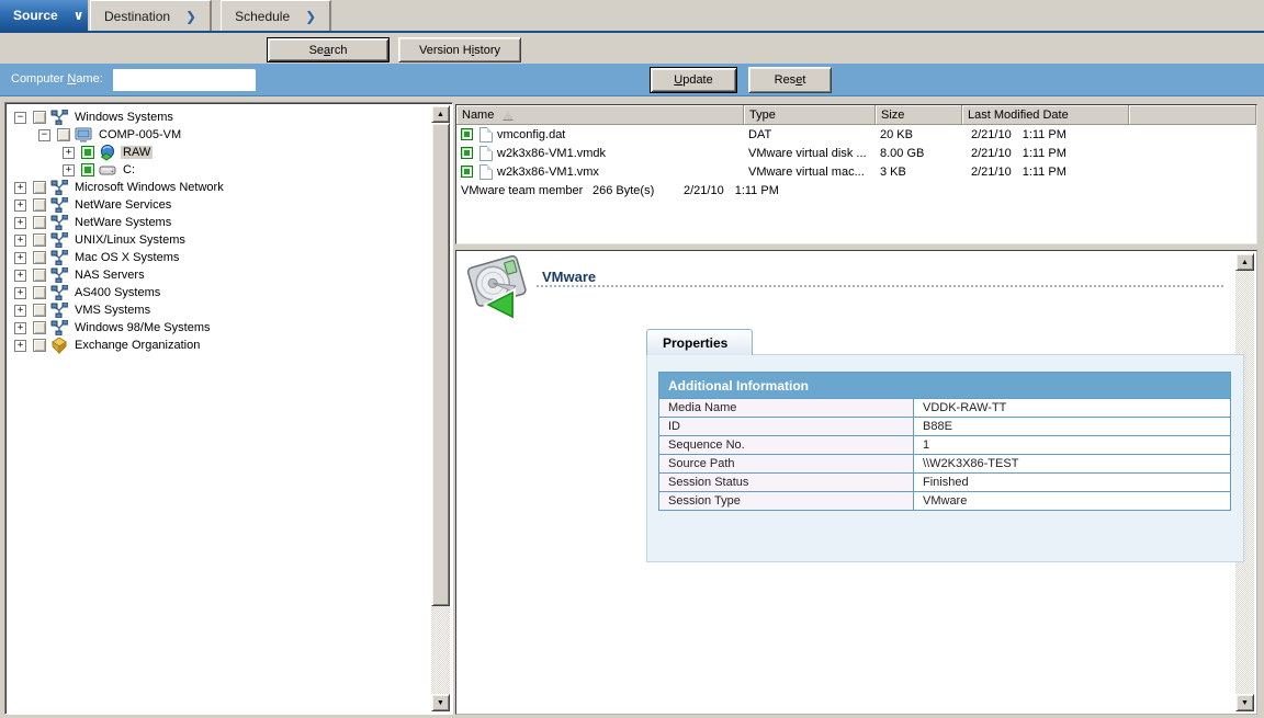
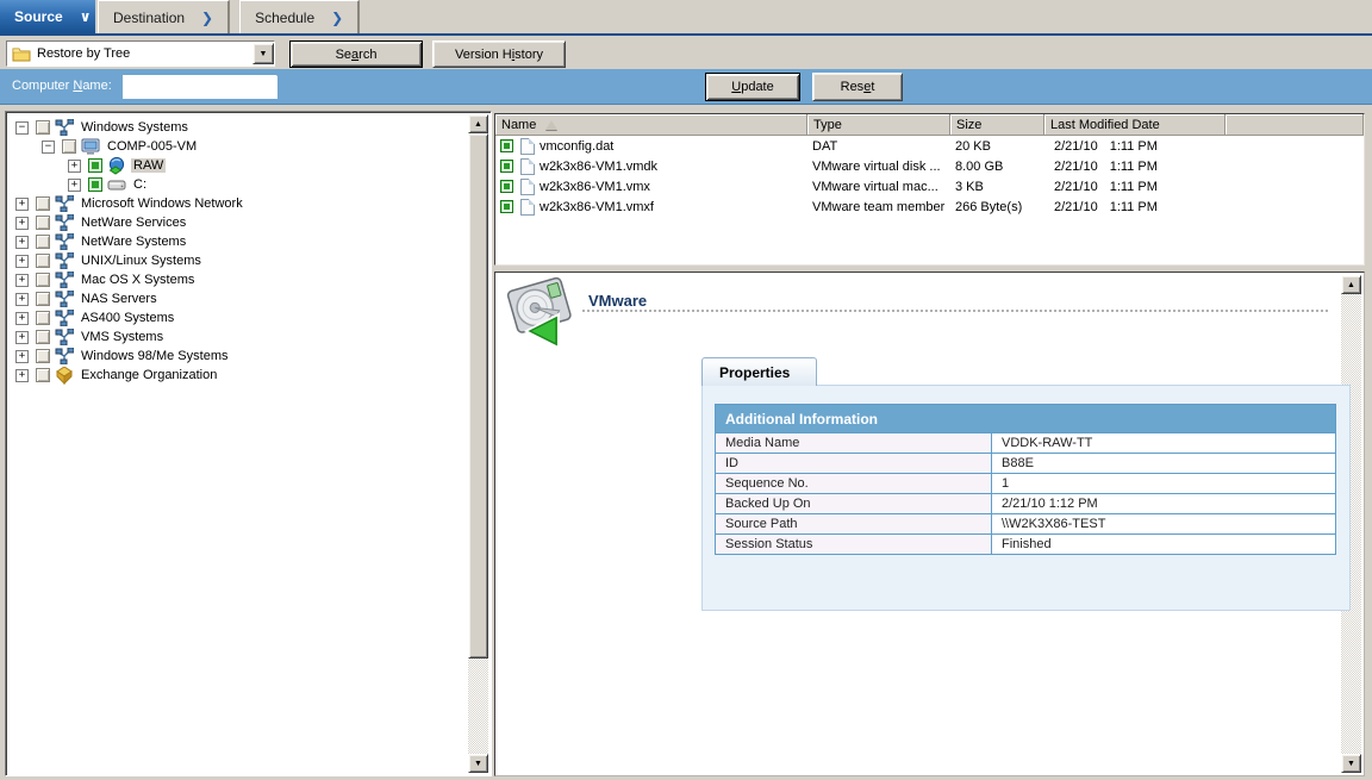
  Source
  ∨
  Destination
  ❯
  Schedule
  ❯
+ Restore by Tree
  Search
  Version History
  Computer Name:
  Update
  Reset
  −
  Windows Systems
  −
  COMP-005-VM
  +
  RAW
  +
  C:
  +
  Microsoft Windows Network
  +
  NetWare Services
  +
  NetWare Systems
  +
  UNIX/Linux Systems
  +
  Mac OS X Systems
  +
  NAS Servers
  +
  AS400 Systems
  +
  VMS Systems
  +
  Windows 98/Me Systems
  +
  Exchange Organization
  Name
  Type
  Size
  Last Modified Date
  vmconfig.dat
  DAT
  20 KB
  2/21/10
  1:11 PM
  w2k3x86-VM1.vmdk
  VMware virtual disk ...
  8.00 GB
  2/21/10
  1:11 PM
  w2k3x86-VM1.vmx
  VMware virtual mac...
  3 KB
  2/21/10
  1:11 PM
+ w2k3x86-VM1.vmxf
  VMware team member
  266 Byte(s)
  2/21/10
  1:11 PM
  VMware
  Properties
  Additional Information
  Media Name	VDDK-RAW-TT
  ID	B88E
  Sequence No.	1
+ Backed Up On	2/21/10 1:12 PM
  Source Path	\\W2K3X86-TEST
  Session Status	Finished
- Session Type	VMware
